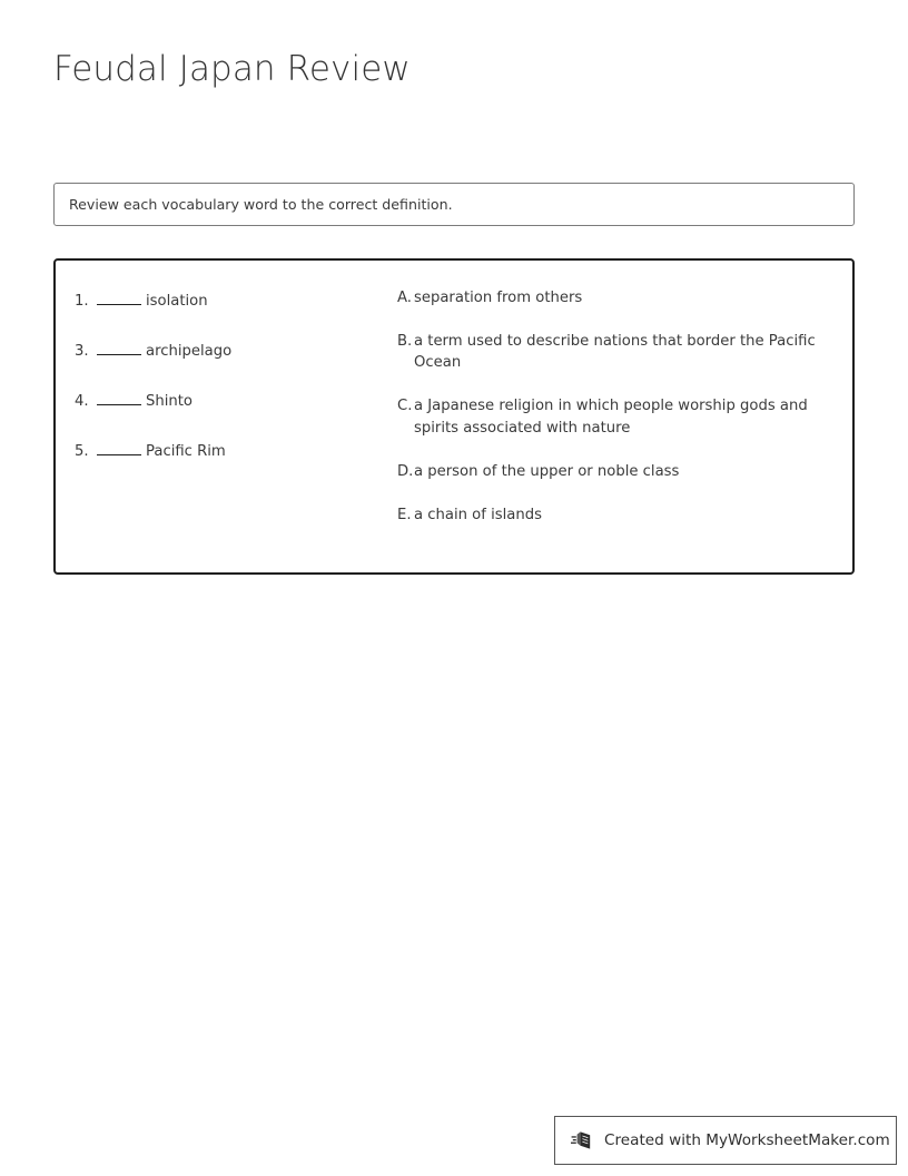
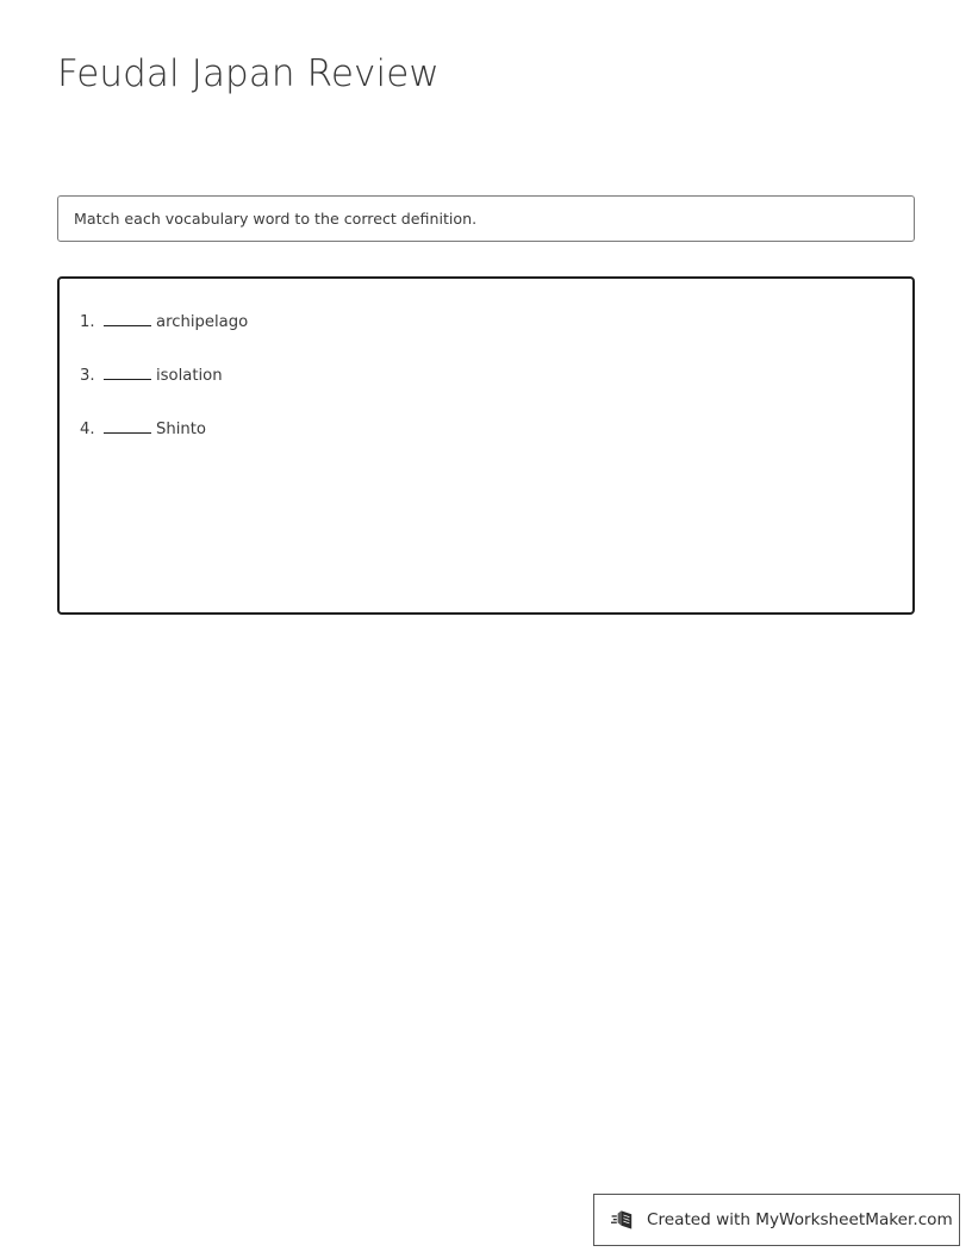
  Feudal Japan Review
- Review each vocabulary word to the correct definition.
+ Match each vocabulary word to the correct definition.
  1.
- isolation
+ archipelago
  3.
- archipelago
+ isolation
  4.
  Shinto
- 5.
- Pacific Rim
- A.
- separation from others
- B.
- a term used to describe nations that border the Pacific Ocean
- C.
- a Japanese religion in which people worship gods and spirits associated with nature
- D.
- a person of the upper or noble class
- E.
- a chain of islands
  Created with MyWorksheetMaker.com
